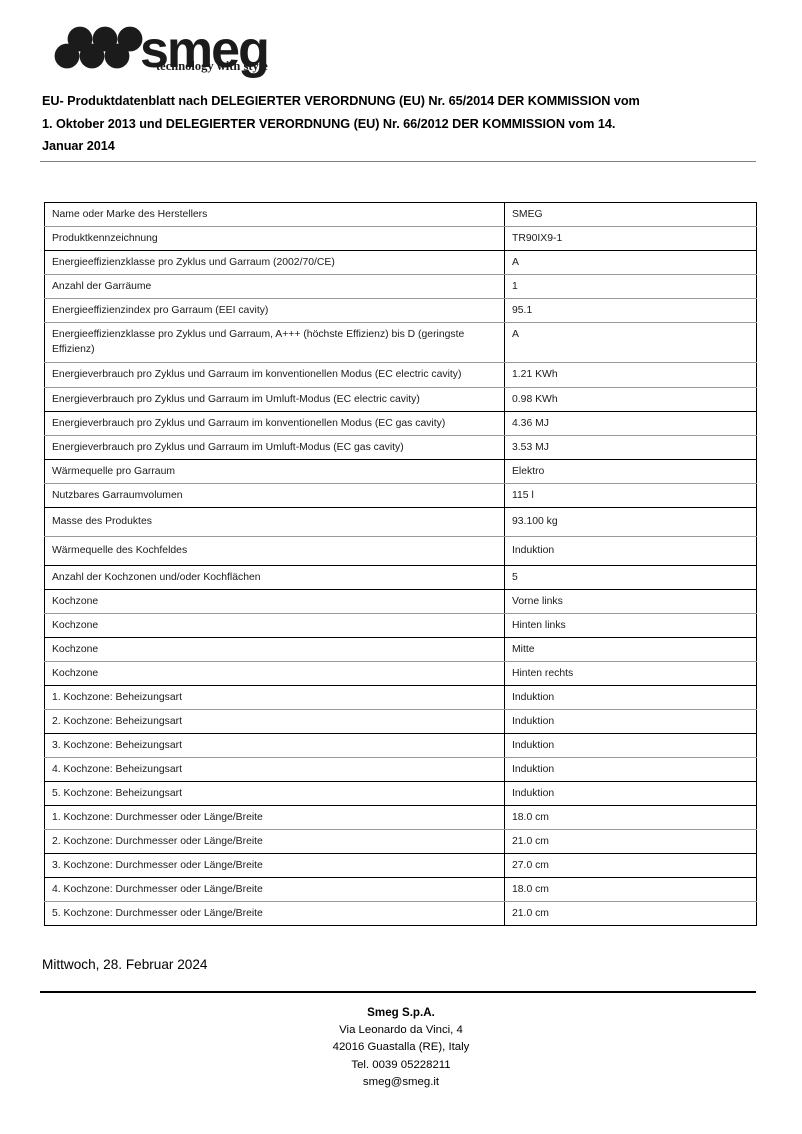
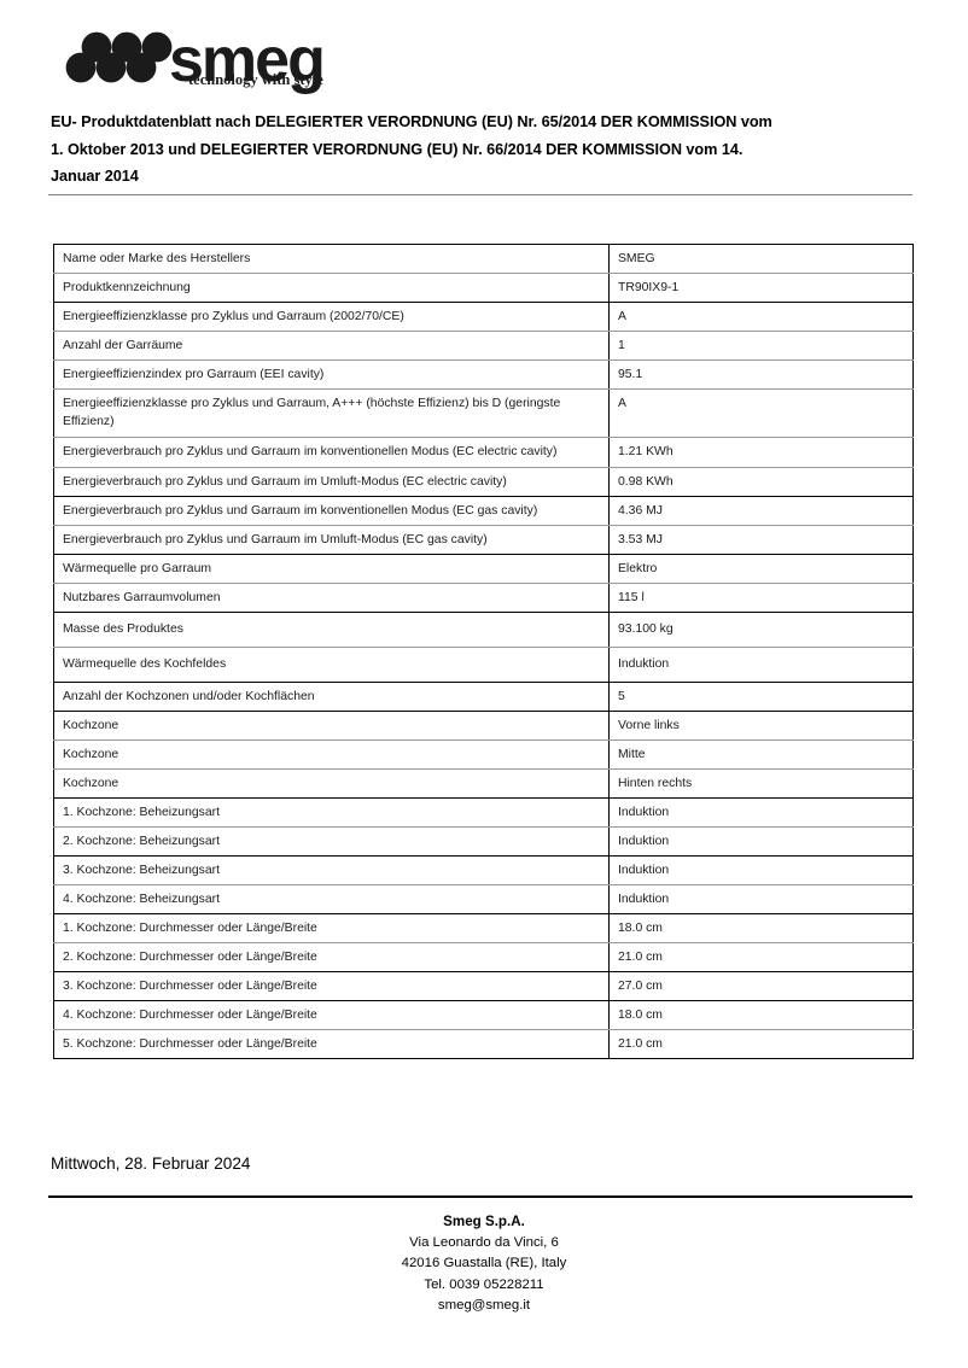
  smeg
  technology with style
  EU- Produktdatenblatt nach DELEGIERTER VERORDNUNG (EU) Nr. 65/2014 DER KOMMISSION vom
- 1. Oktober 2013 und DELEGIERTER VERORDNUNG (EU) Nr. 66/2012 DER KOMMISSION vom 14.
+ 1. Oktober 2013 und DELEGIERTER VERORDNUNG (EU) Nr. 66/2014 DER KOMMISSION vom 14.
  Januar 2014
  Name oder Marke des Herstellers	SMEG
  Produktkennzeichnung	TR90IX9-1
  Energieeffizienzklasse pro Zyklus und Garraum (2002/70/CE)	A
  Anzahl der Garräume	1
  Energieeffizienzindex pro Garraum (EEI cavity)	95.1
  Energieeffizienzklasse pro Zyklus und Garraum, A+++ (höchste Effizienz) bis D (geringste Effizienz)	A
  Energieverbrauch pro Zyklus und Garraum im konventionellen Modus (EC electric cavity)	1.21 KWh
  Energieverbrauch pro Zyklus und Garraum im Umluft-Modus (EC electric cavity)	0.98 KWh
  Energieverbrauch pro Zyklus und Garraum im konventionellen Modus (EC gas cavity)	4.36 MJ
  Energieverbrauch pro Zyklus und Garraum im Umluft-Modus (EC gas cavity)	3.53 MJ
  Wärmequelle pro Garraum	Elektro
  Nutzbares Garraumvolumen	115 l
  Masse des Produktes	93.100 kg
  Wärmequelle des Kochfeldes	Induktion
  Anzahl der Kochzonen und/oder Kochflächen	5
  Kochzone	Vorne links
- Kochzone	Hinten links
  Kochzone	Mitte
  Kochzone	Hinten rechts
  1. Kochzone: Beheizungsart	Induktion
  2. Kochzone: Beheizungsart	Induktion
  3. Kochzone: Beheizungsart	Induktion
  4. Kochzone: Beheizungsart	Induktion
- 5. Kochzone: Beheizungsart	Induktion
  1. Kochzone: Durchmesser oder Länge/Breite	18.0 cm
  2. Kochzone: Durchmesser oder Länge/Breite	21.0 cm
  3. Kochzone: Durchmesser oder Länge/Breite	27.0 cm
  4. Kochzone: Durchmesser oder Länge/Breite	18.0 cm
  5. Kochzone: Durchmesser oder Länge/Breite	21.0 cm
  Mittwoch, 28. Februar 2024
  Smeg S.p.A.
- Via Leonardo da Vinci, 4
+ Via Leonardo da Vinci, 6
  42016 Guastalla (RE), Italy
  Tel. 0039 05228211
  smeg@smeg.it
